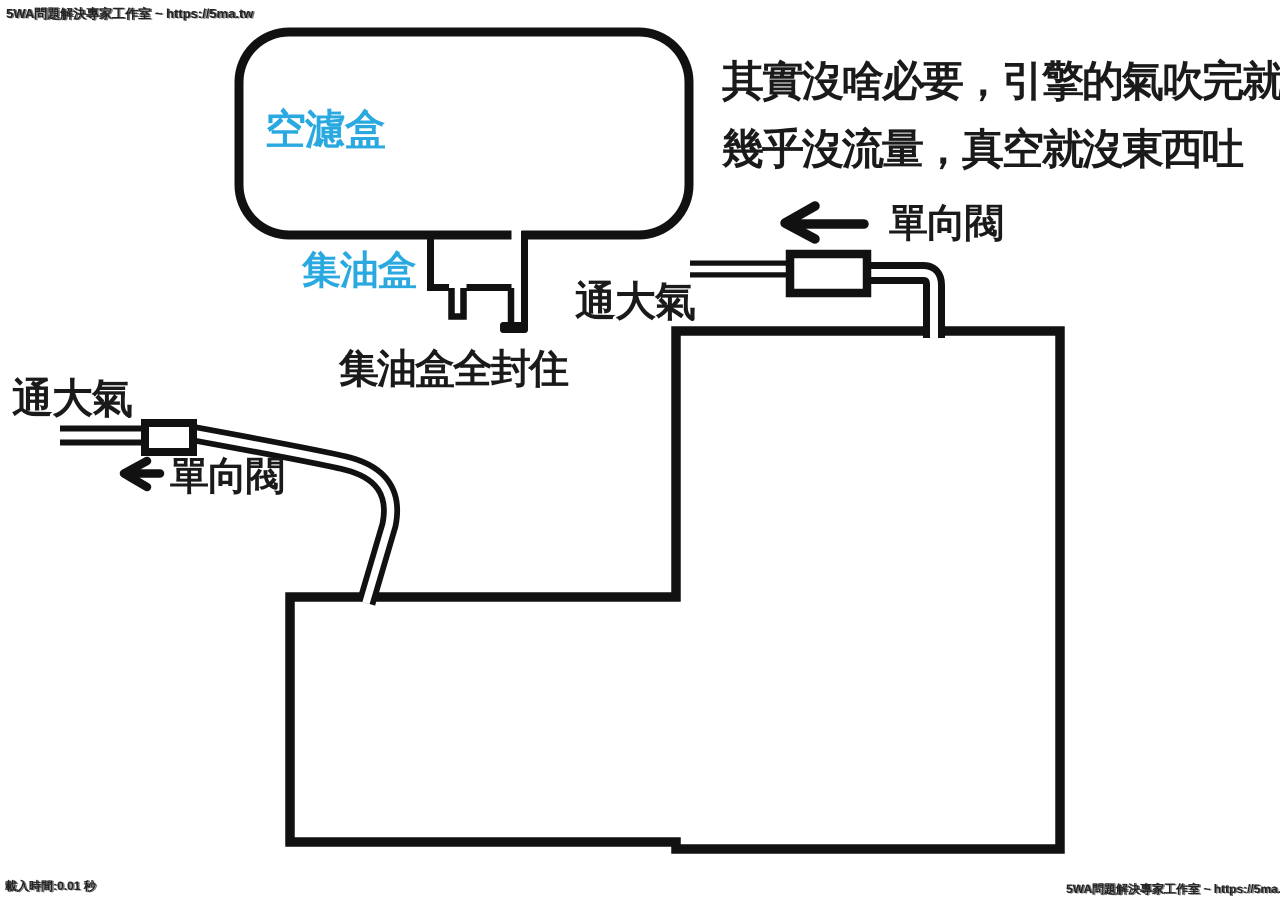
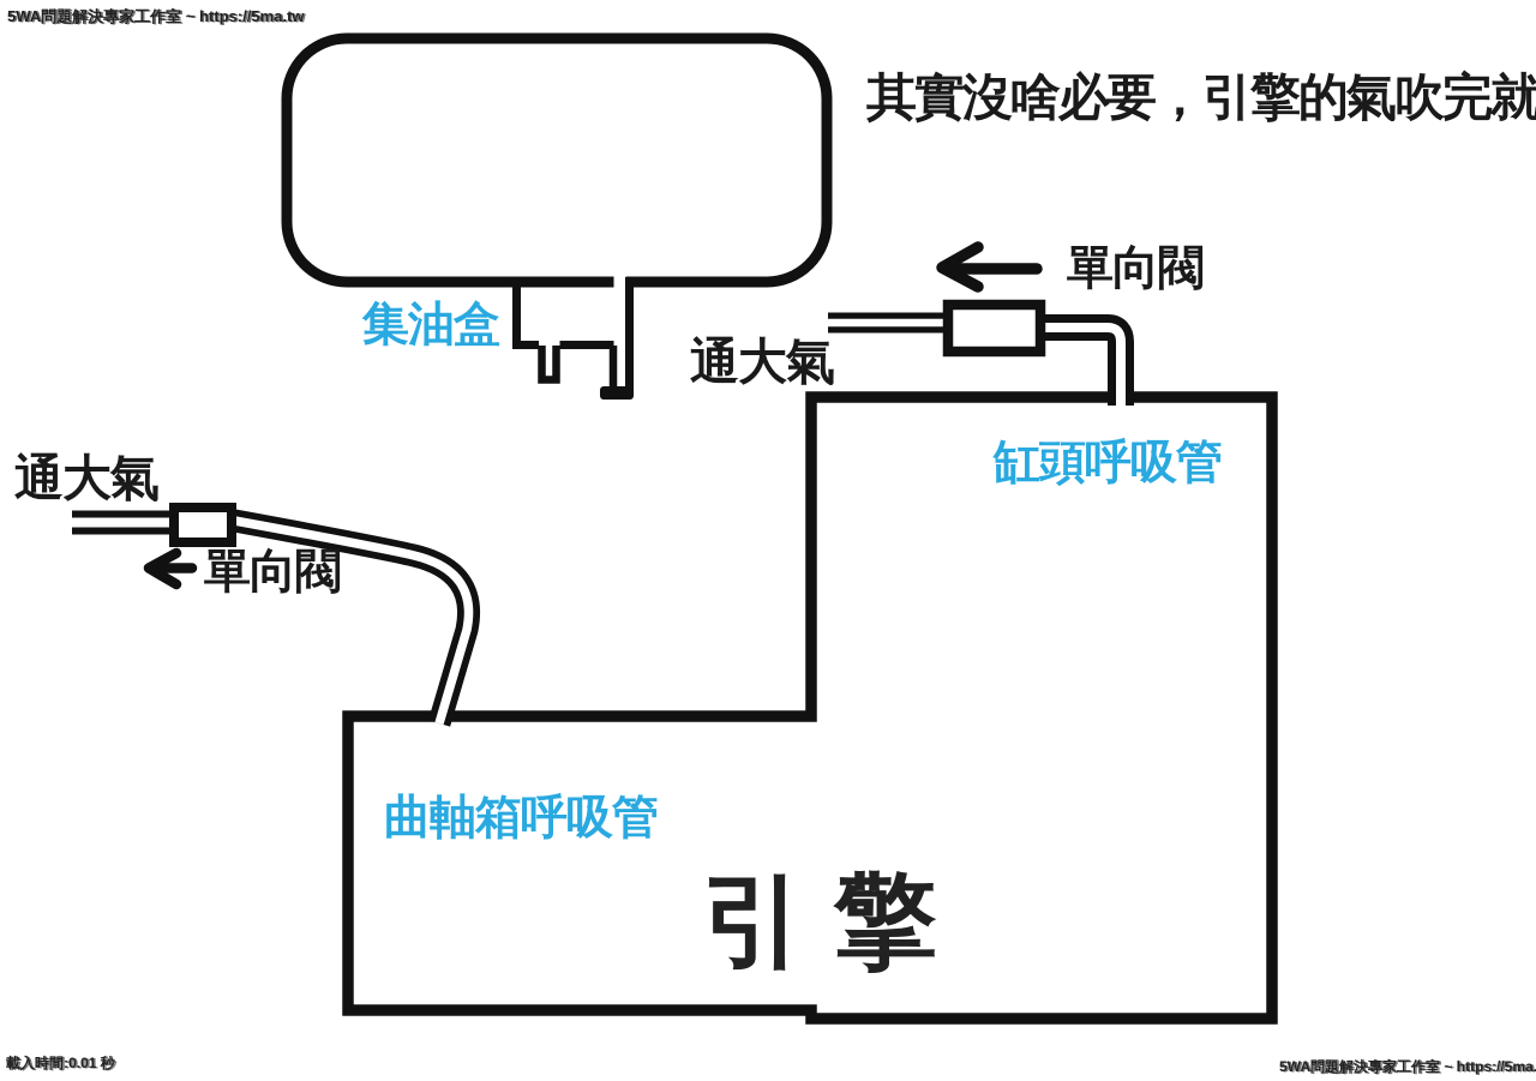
  5WA問題解決專家工作室 ~ https://5ma.tw
  其實沒啥必要，引擎的氣吹完就
- 幾乎沒流量，真空就沒東西吐
- 空濾盒
  集油盒
- 集油盒全封住
  通大氣
  單向閥
+ 缸頭呼吸管
  通大氣
  單向閥
+ 曲軸箱呼吸管
+ 引 擎
  載入時間:0.01 秒
  5WA問題解決專家工作室 ~ https://5ma.
